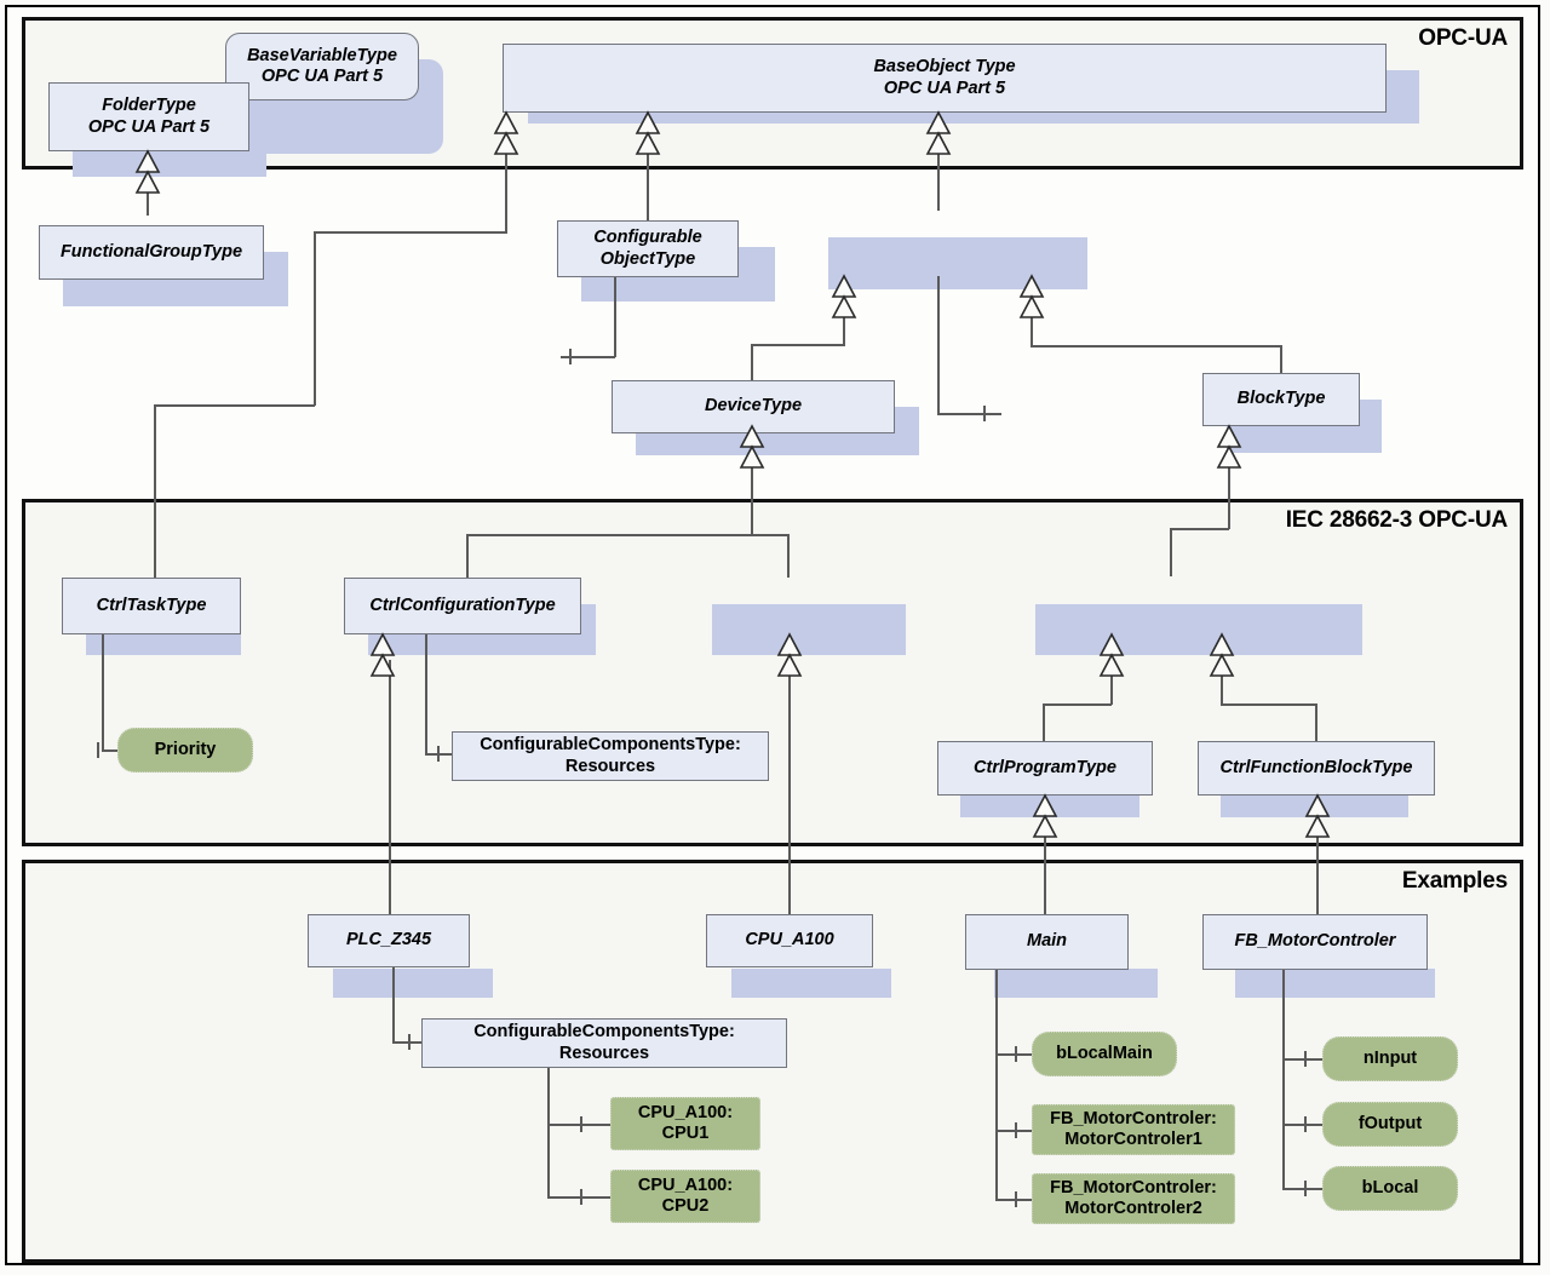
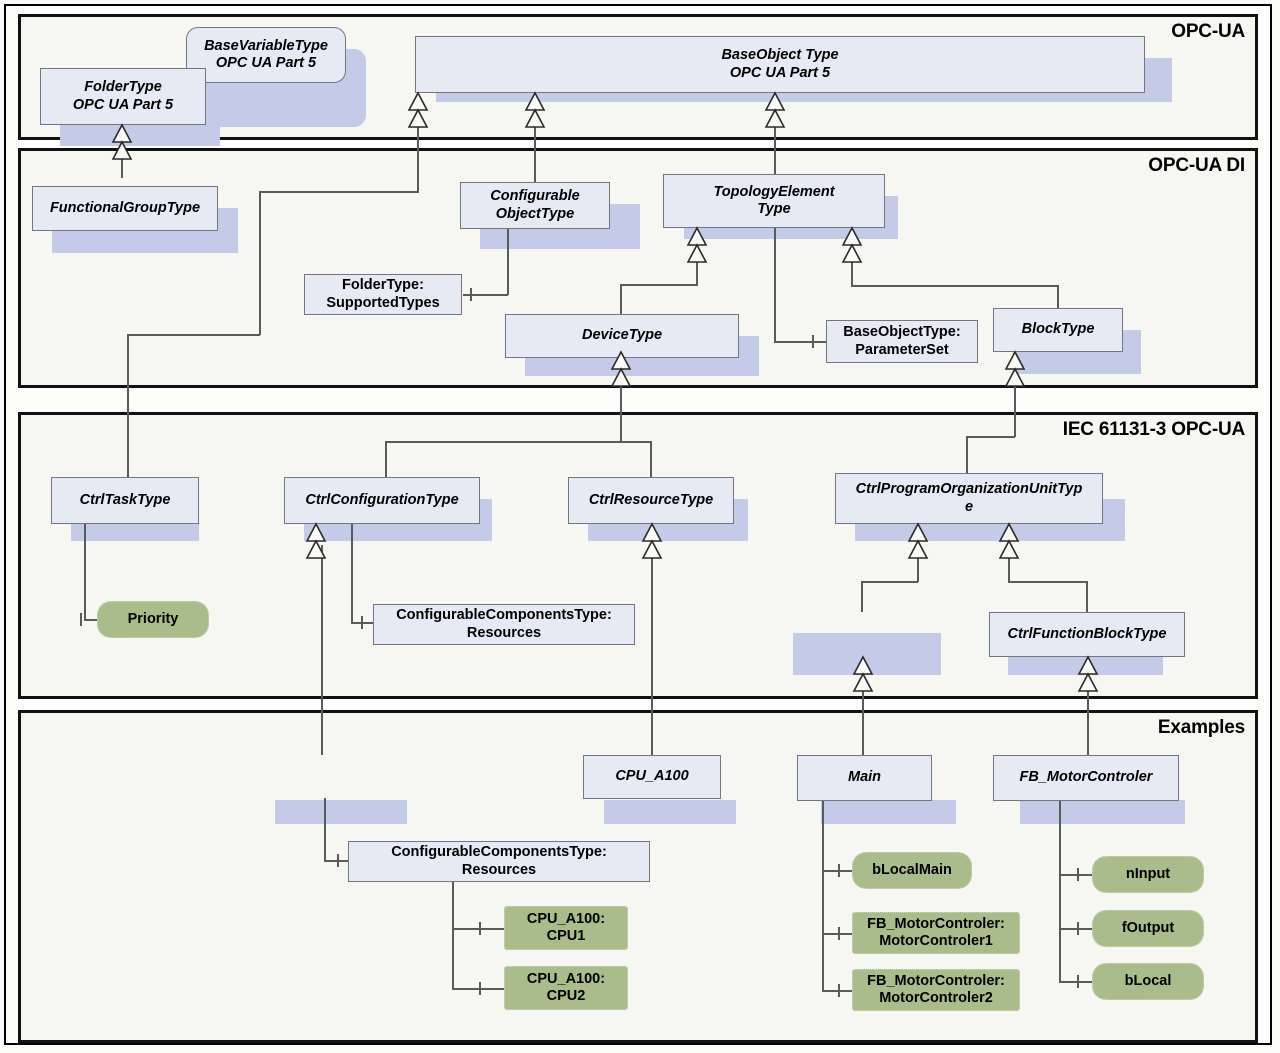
  OPC-UA
+ OPC-UA DI
- IEC 28662-3 OPC-UA
+ IEC 61131-3 OPC-UA
  Examples
  BaseVariableType
  OPC UA Part 5
  FolderType
  OPC UA Part 5
  BaseObject Type
  OPC UA Part 5
  FunctionalGroupType
  Configurable
  ObjectType
+ TopologyElement
+ Type
+ FolderType:
+ SupportedTypes
  DeviceType
+ BaseObjectType:
+ ParameterSet
  BlockType
  CtrlTaskType
  CtrlConfigurationType
+ CtrlResourceType
+ CtrlProgramOrganizationUnitTyp
+ e
  Priority
  ConfigurableComponentsType:
  Resources
- CtrlProgramType
  CtrlFunctionBlockType
- PLC_Z345
  CPU_A100
  Main
  FB_MotorControler
  ConfigurableComponentsType:
  Resources
  CPU_A100:
  CPU1
  CPU_A100:
  CPU2
  bLocalMain
  FB_MotorControler:
  MotorControler1
  FB_MotorControler:
  MotorControler2
  nInput
  fOutput
  bLocal
